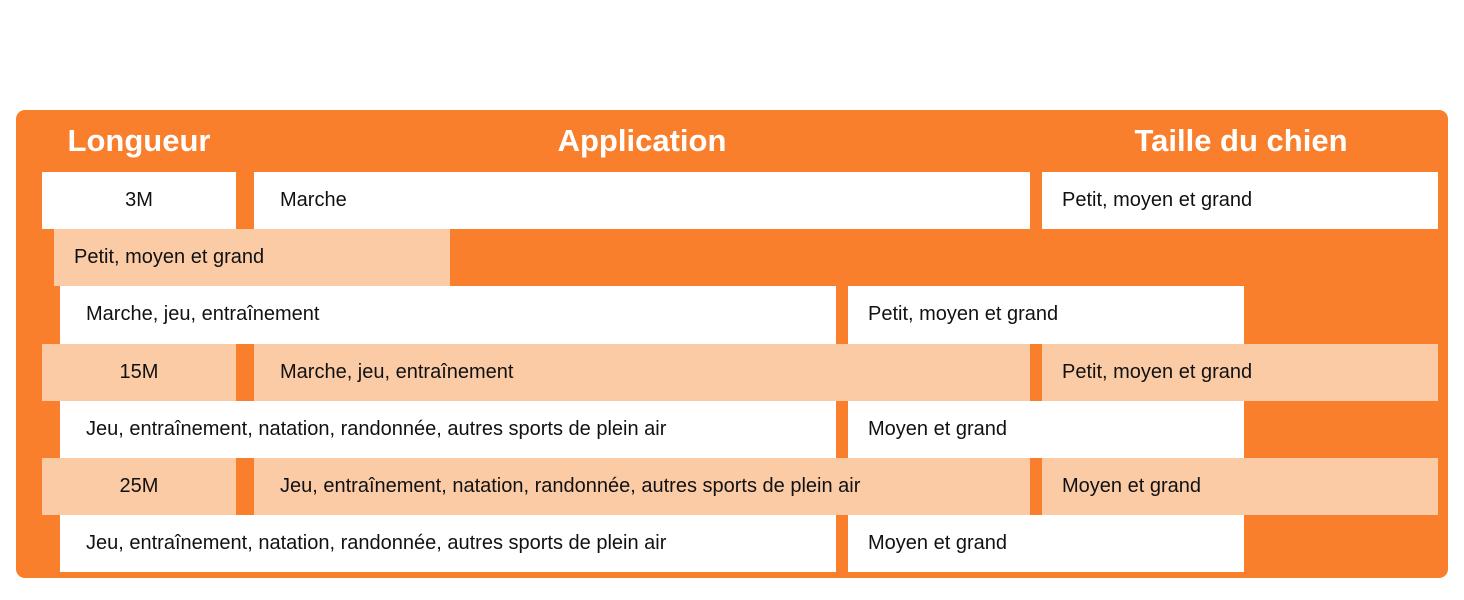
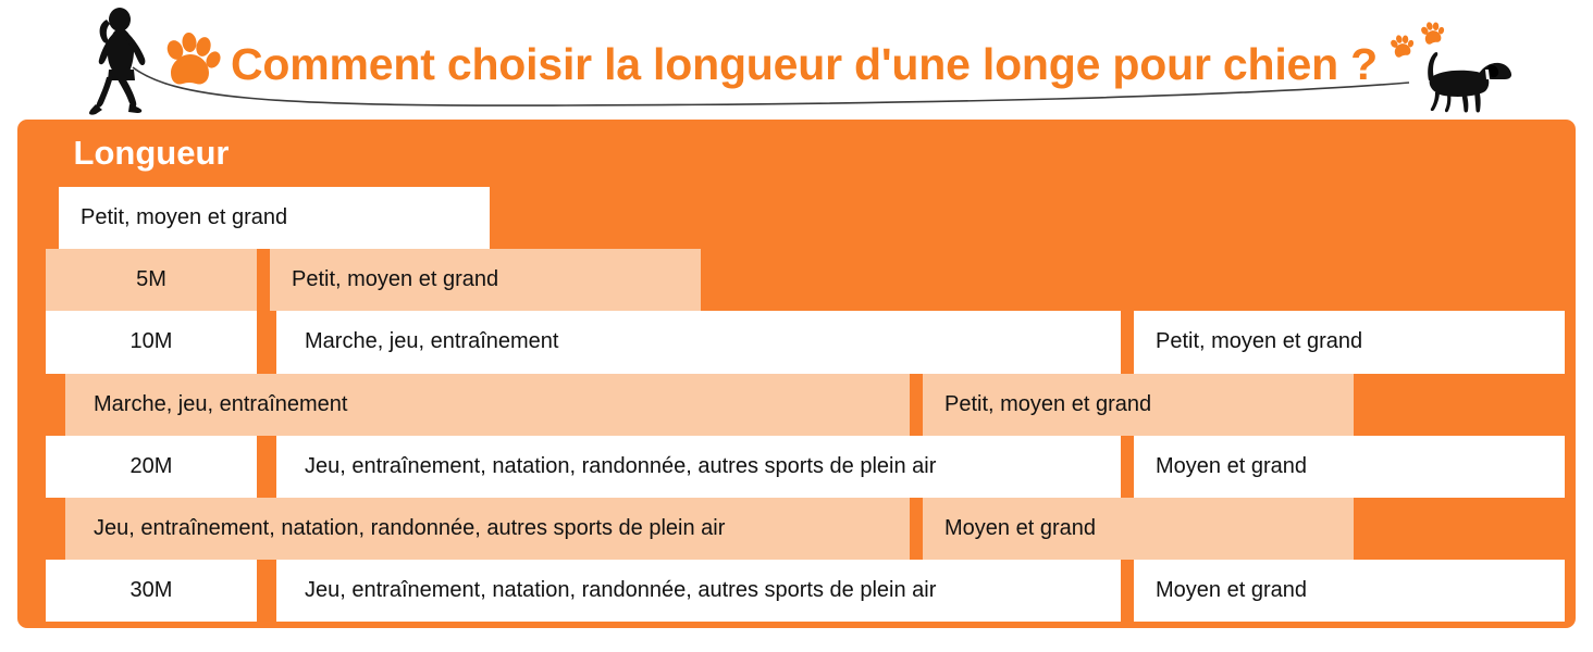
+ Comment choisir la longueur d'une longe pour chien ?
  Longueur
- Application
- Taille du chien
- 3M
- Marche
  Petit, moyen et grand
+ 5M
  Petit, moyen et grand
+ 10M
  Marche, jeu, entraînement
  Petit, moyen et grand
- 15M
  Marche, jeu, entraînement
  Petit, moyen et grand
+ 20M
  Jeu, entraînement, natation, randonnée, autres sports de plein air
  Moyen et grand
- 25M
  Jeu, entraînement, natation, randonnée, autres sports de plein air
  Moyen et grand
+ 30M
  Jeu, entraînement, natation, randonnée, autres sports de plein air
  Moyen et grand
